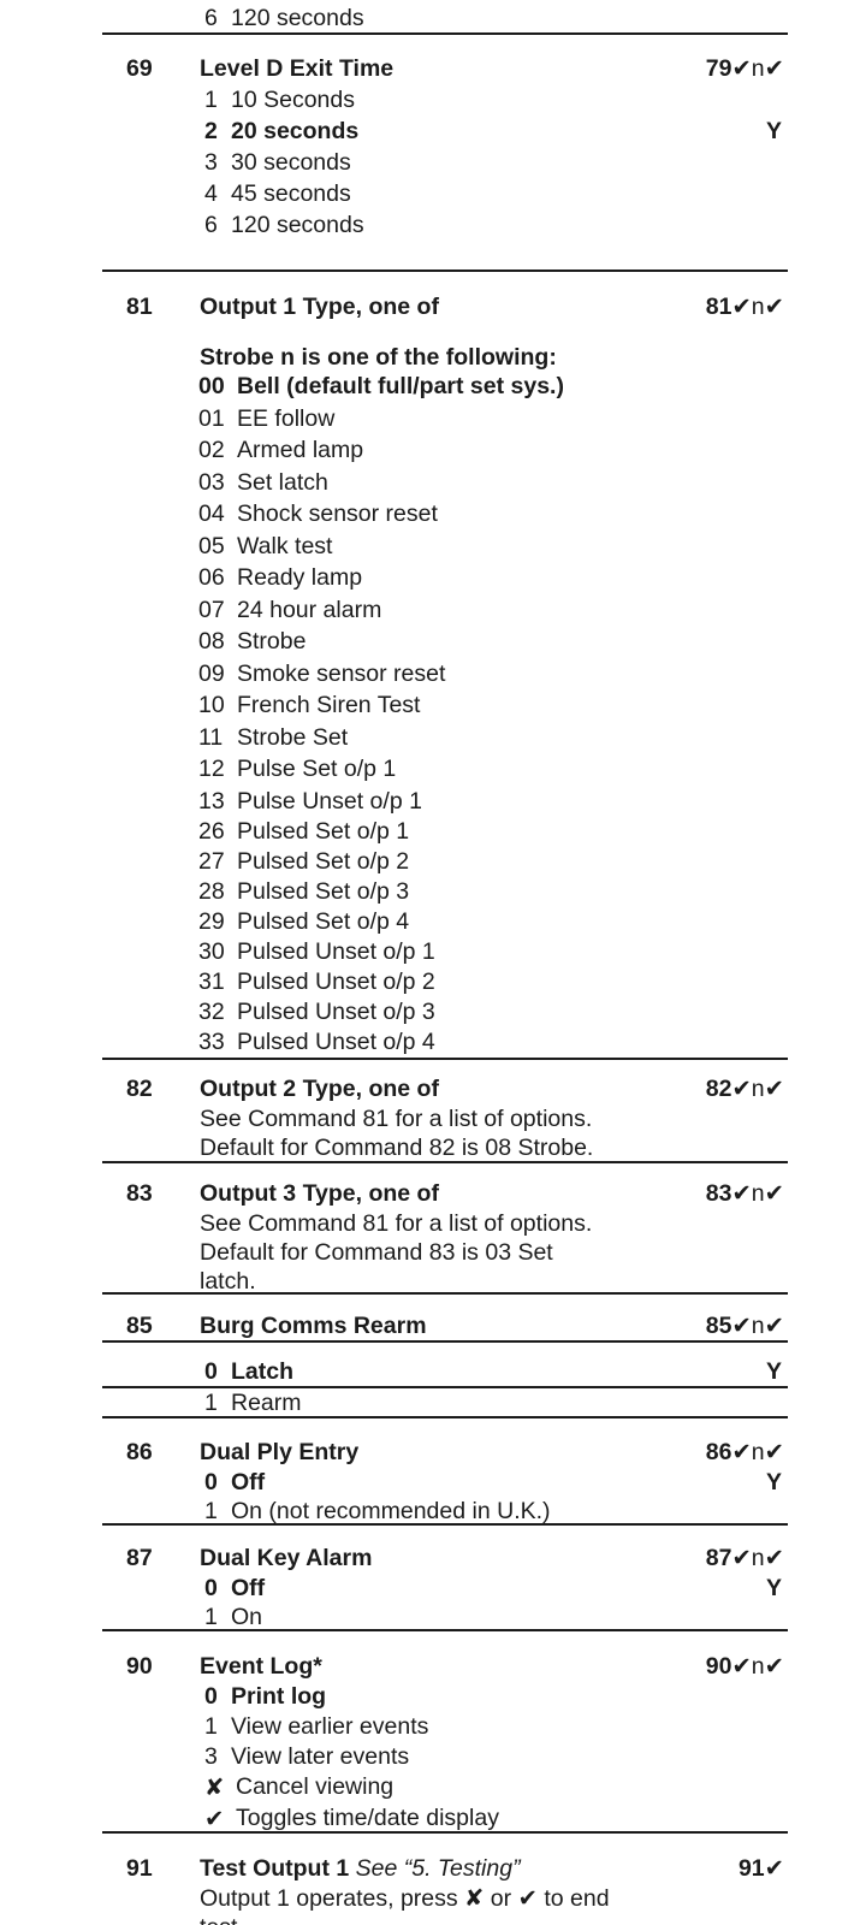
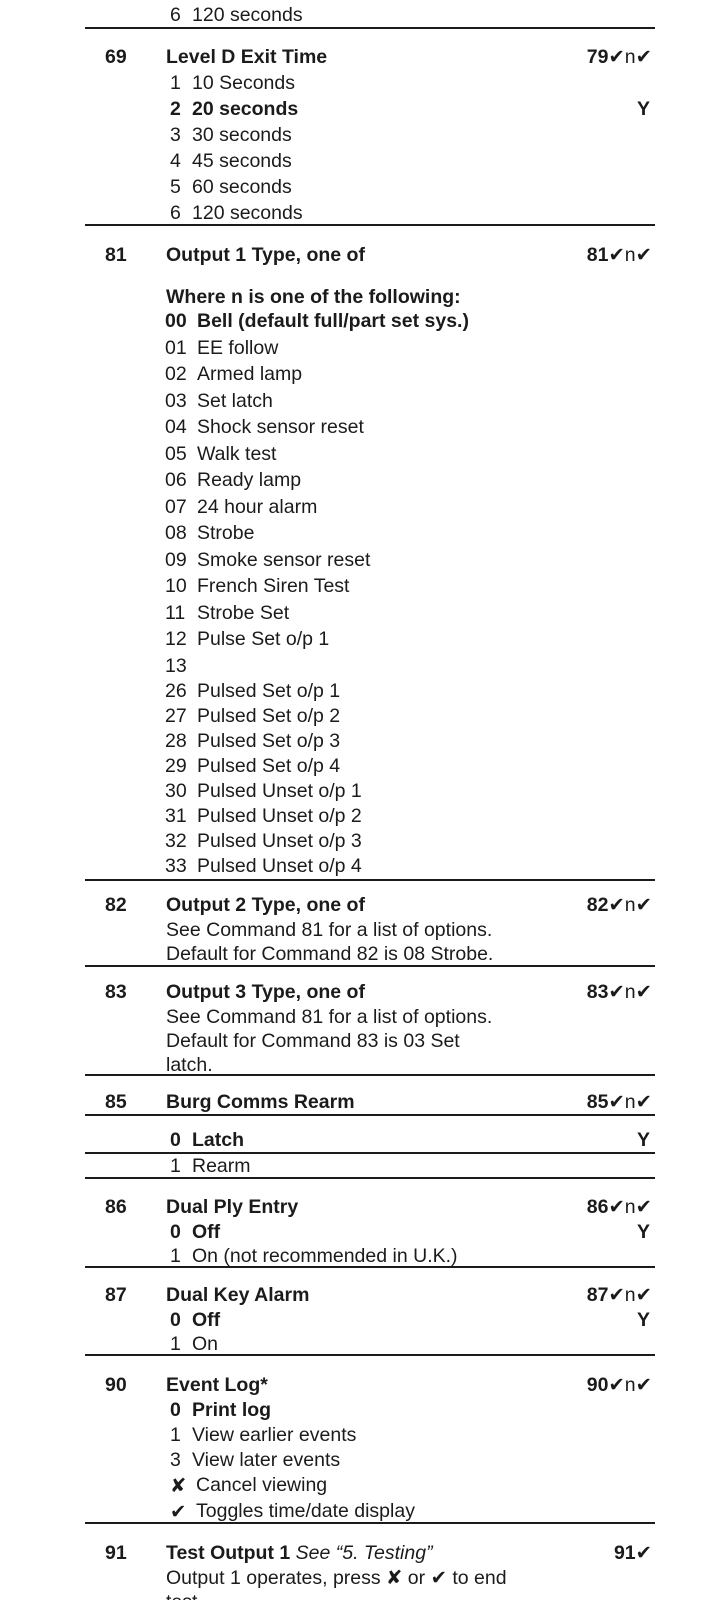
  6
  120 seconds
  69
  Level D Exit Time
  79✔n✔
  1
  10 Seconds
  2
  20 seconds
  Y
  3
  30 seconds
  4
  45 seconds
+ 5
+ 60 seconds
  6
  120 seconds
  81
  Output 1 Type, one of
  81✔n✔
- Strobe n is one of the following:
+ Where n is one of the following:
  00
  Bell (default full/part set sys.)
  01
  EE follow
  02
  Armed lamp
  03
  Set latch
  04
  Shock sensor reset
  05
  Walk test
  06
  Ready lamp
  07
  24 hour alarm
  08
  Strobe
  09
  Smoke sensor reset
  10
  French Siren Test
  11
  Strobe Set
  12
  Pulse Set o/p 1
  13
- Pulse Unset o/p 1
  26
  Pulsed Set o/p 1
  27
  Pulsed Set o/p 2
  28
  Pulsed Set o/p 3
  29
  Pulsed Set o/p 4
  30
  Pulsed Unset o/p 1
  31
  Pulsed Unset o/p 2
  32
  Pulsed Unset o/p 3
  33
  Pulsed Unset o/p 4
  82
  Output 2 Type, one of
  82✔n✔
  See Command 81 for a list of options.
  Default for Command 82 is 08 Strobe.
  83
  Output 3 Type, one of
  83✔n✔
  See Command 81 for a list of options.
  Default for Command 83 is 03 Set
  latch.
  85
  Burg Comms Rearm
  85✔n✔
  0
  Latch
  Y
  1
  Rearm
  86
  Dual Ply Entry
  86✔n✔
  0
  Off
  Y
  1
  On (not recommended in U.K.)
  87
  Dual Key Alarm
  87✔n✔
  0
  Off
  Y
  1
  On
  90
  Event Log*
  90✔n✔
  0
  Print log
  1
  View earlier events
  3
  View later events
  ✘
  Cancel viewing
  ✔
  Toggles time/date display
  91
  Test Output 1 See “5. Testing”
  91✔
  Output 1 operates, press ✘ or ✔ to end
